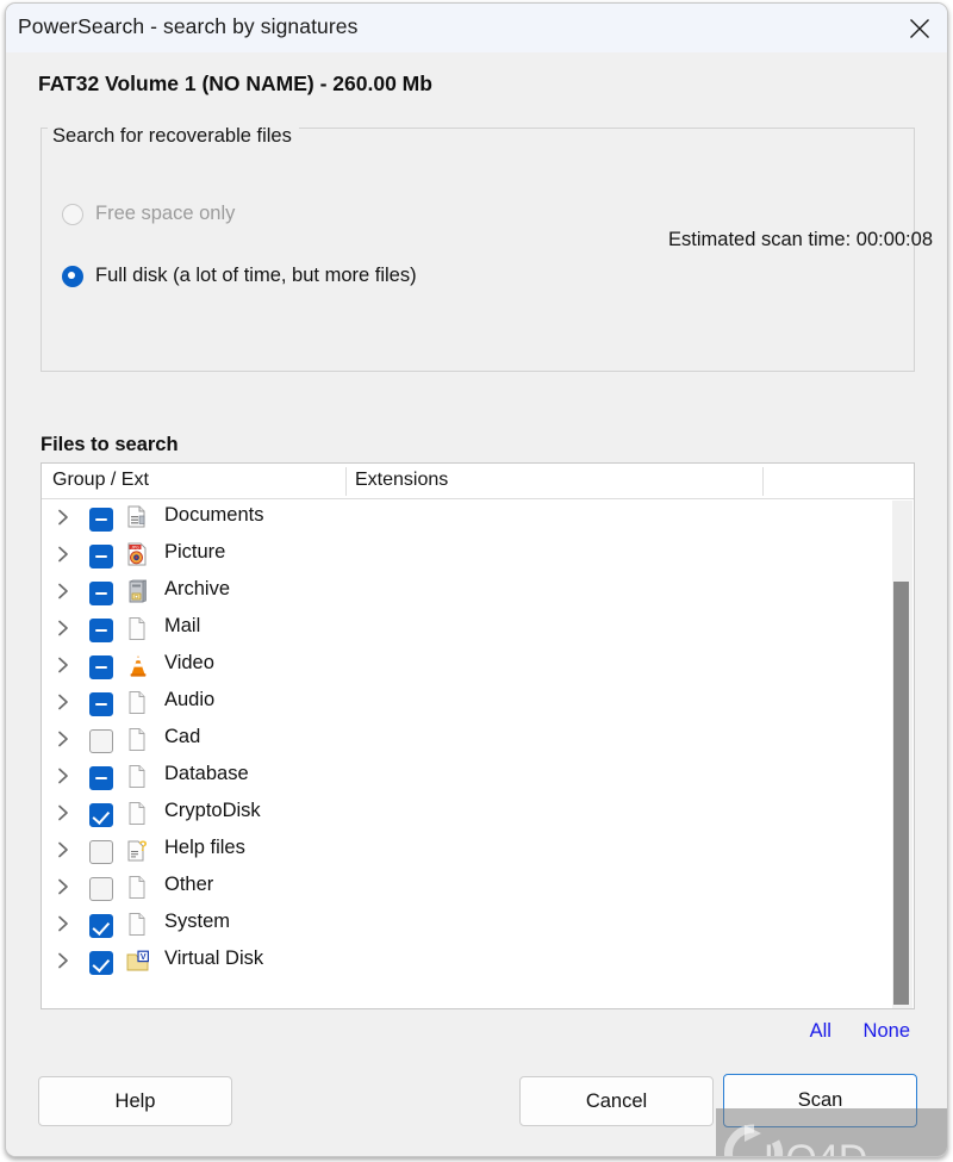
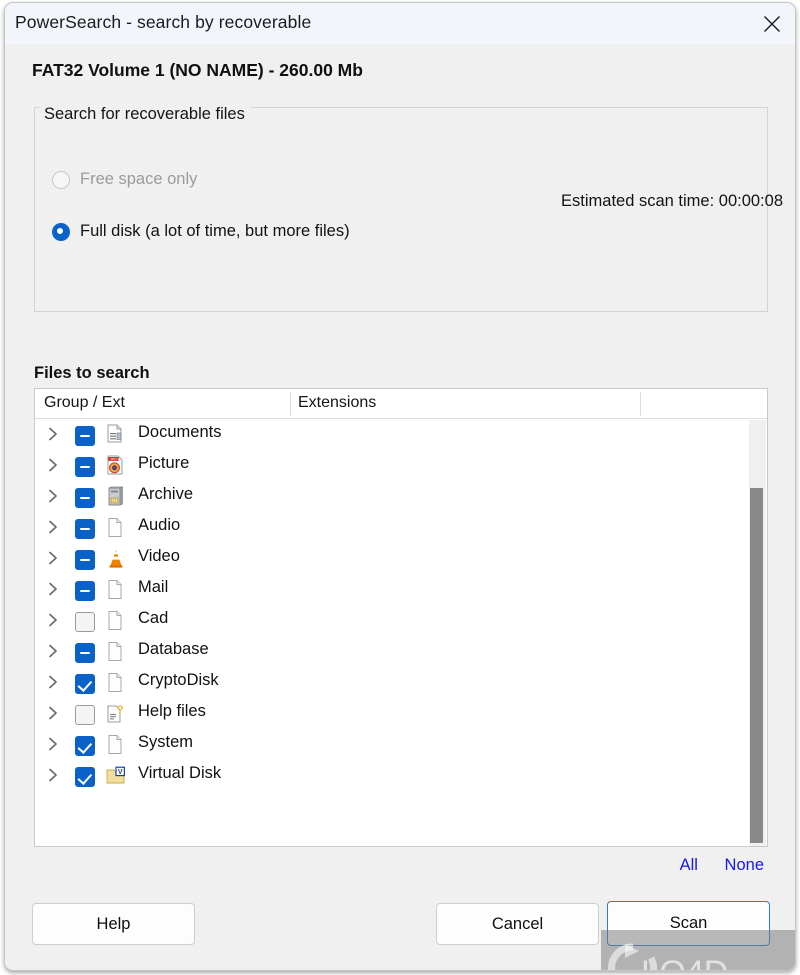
- PowerSearch - search by signatures
+ PowerSearch - search by recoverable
  FAT32 Volume 1 (NO NAME) - 260.00 Mb
  Search for recoverable files
  Free space only
  Full disk (a lot of time, but more files)
  Estimated scan time: 00:00:08
  Files to search
  Group / Ext
  Extensions
  Documents
  Picture
  Archive
- Mail
+ Audio
  Video
- Audio
+ Mail
  Cad
  Database
  CryptoDisk
  ?
  Help files
- Other
  System
  Virtual Disk
  All None
  Help
  Cancel
  Scan
